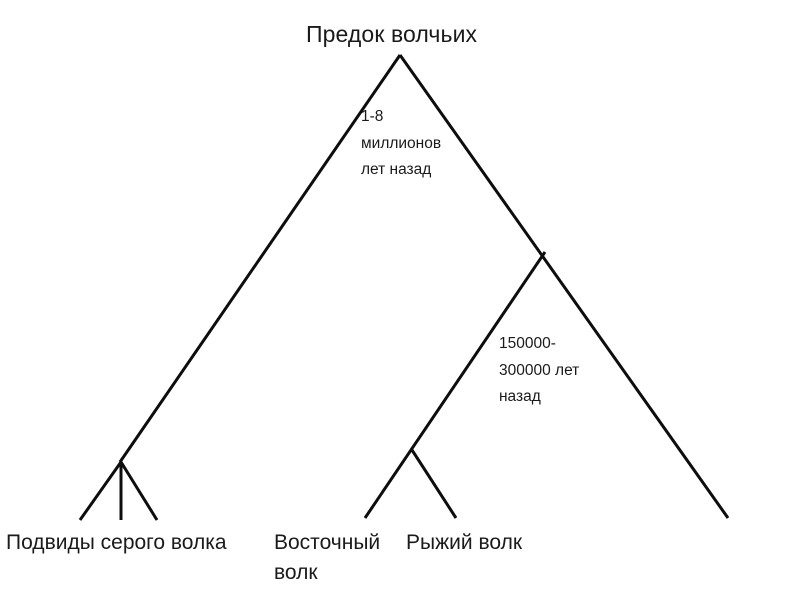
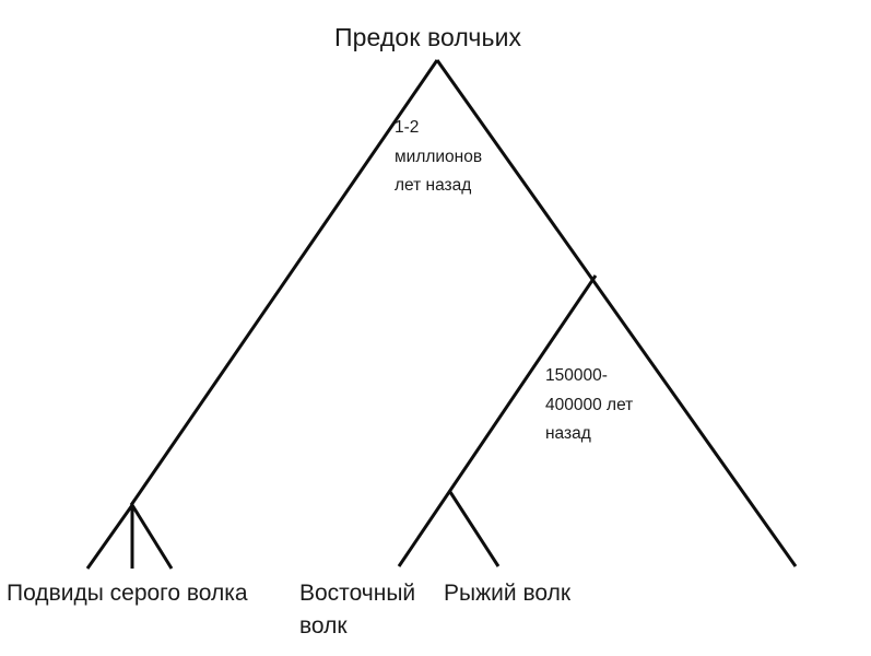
  Предок волчьих
- 1-8 миллионов лет назад
+ 1-2 миллионов лет назад
- 150000-300000 лет назад
+ 150000-400000 лет назад
  Подвиды серого волка
  Восточный волк
  Рыжий волк
